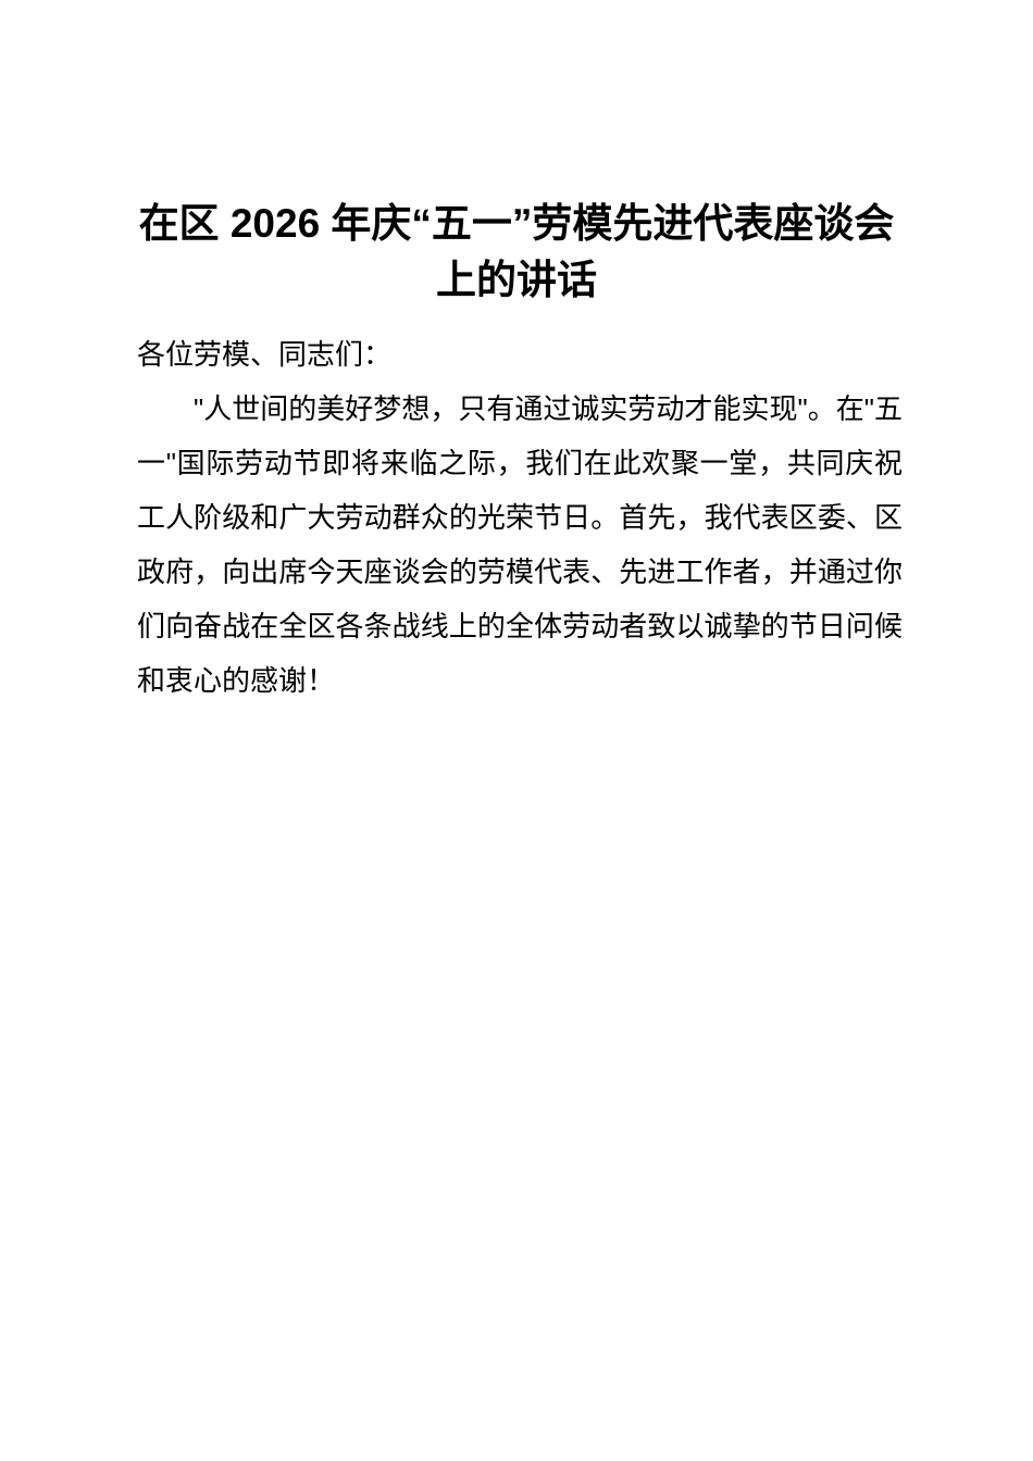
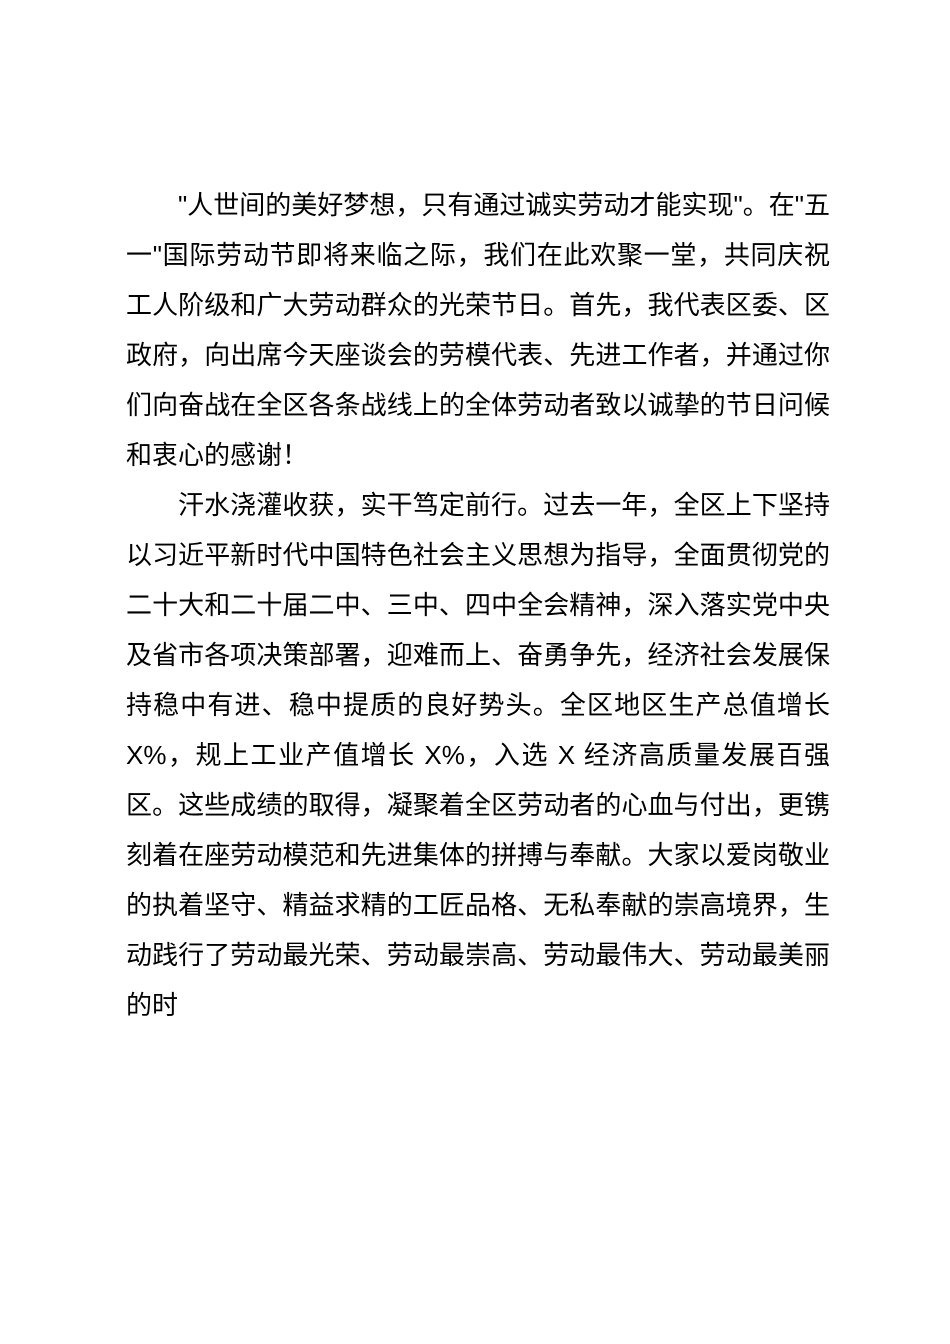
- 在区 2026 年庆“五一”劳模先进代表座谈会上的讲话
- 各位劳模、同志们：
  "人世间的美好梦想，只有通过诚实劳动才能实现"。在"五一"国际劳动节即将来临之际，我们在此欢聚一堂，共同庆祝工人阶级和广大劳动群众的光荣节日。首先，我代表区委、区政府，向出席今天座谈会的劳模代表、先进工作者，并通过你们向奋战在全区各条战线上的全体劳动者致以诚挚的节日问候和衷心的感谢！
+ 汗水浇灌收获，实干笃定前行。过去一年，全区上下坚持以习近平新时代中国特色社会主义思想为指导，全面贯彻党的二十大和二十届二中、三中、四中全会精神，深入落实党中央及省市各项决策部署，迎难而上、奋勇争先，经济社会发展保持稳中有进、稳中提质的良好势头。全区地区生产总值增长 X%，规上工业产值增长 X%，入选 X 经济高质量发展百强区。这些成绩的取得，凝聚着全区劳动者的心血与付出，更镌刻着在座劳动模范和先进集体的拼搏与奉献。大家以爱岗敬业的执着坚守、精益求精的工匠品格、无私奉献的崇高境界，生动践行了劳动最光荣、劳动最崇高、劳动最伟大、劳动最美丽的时
